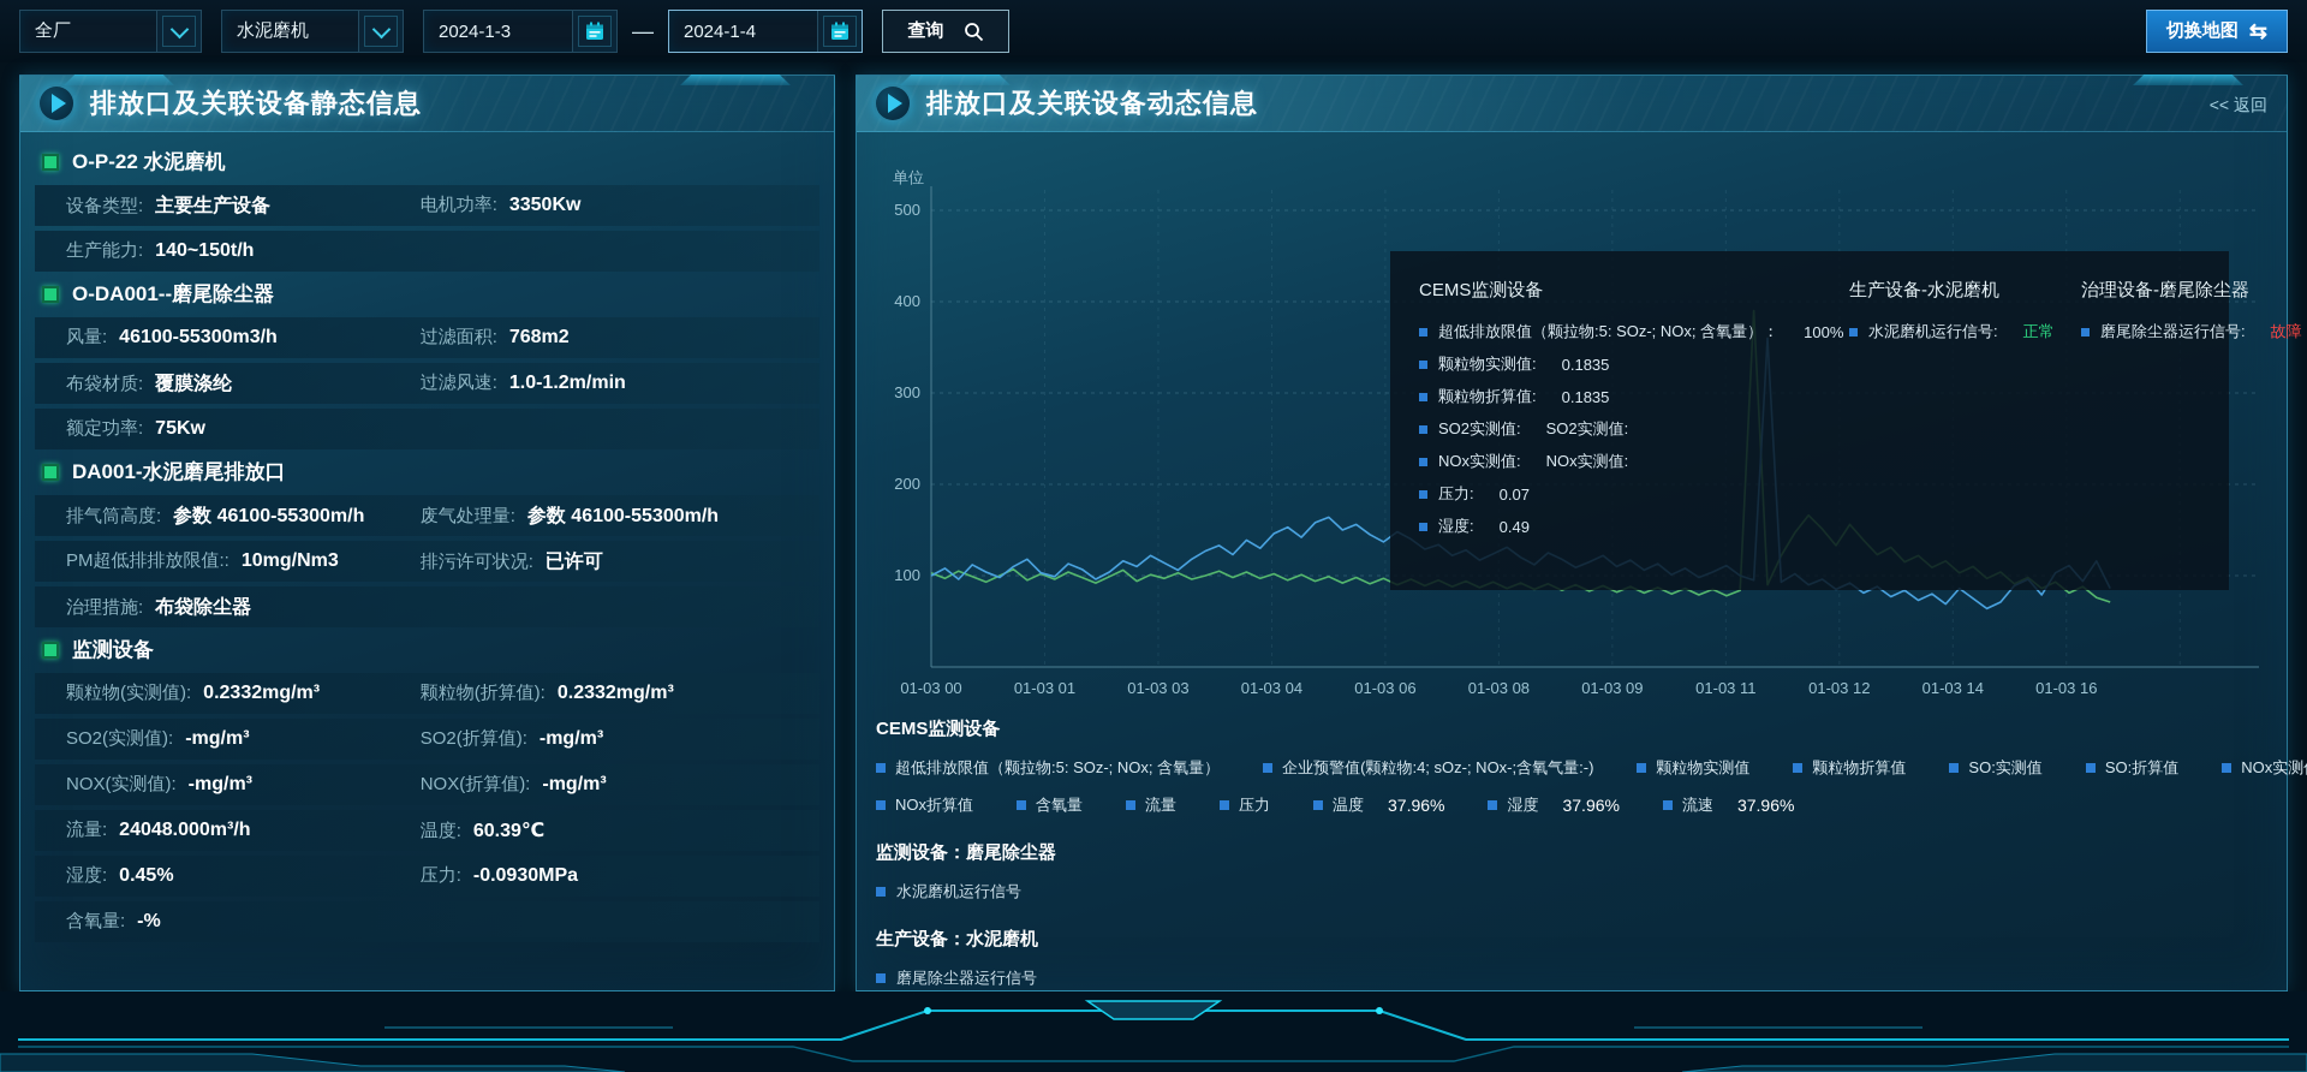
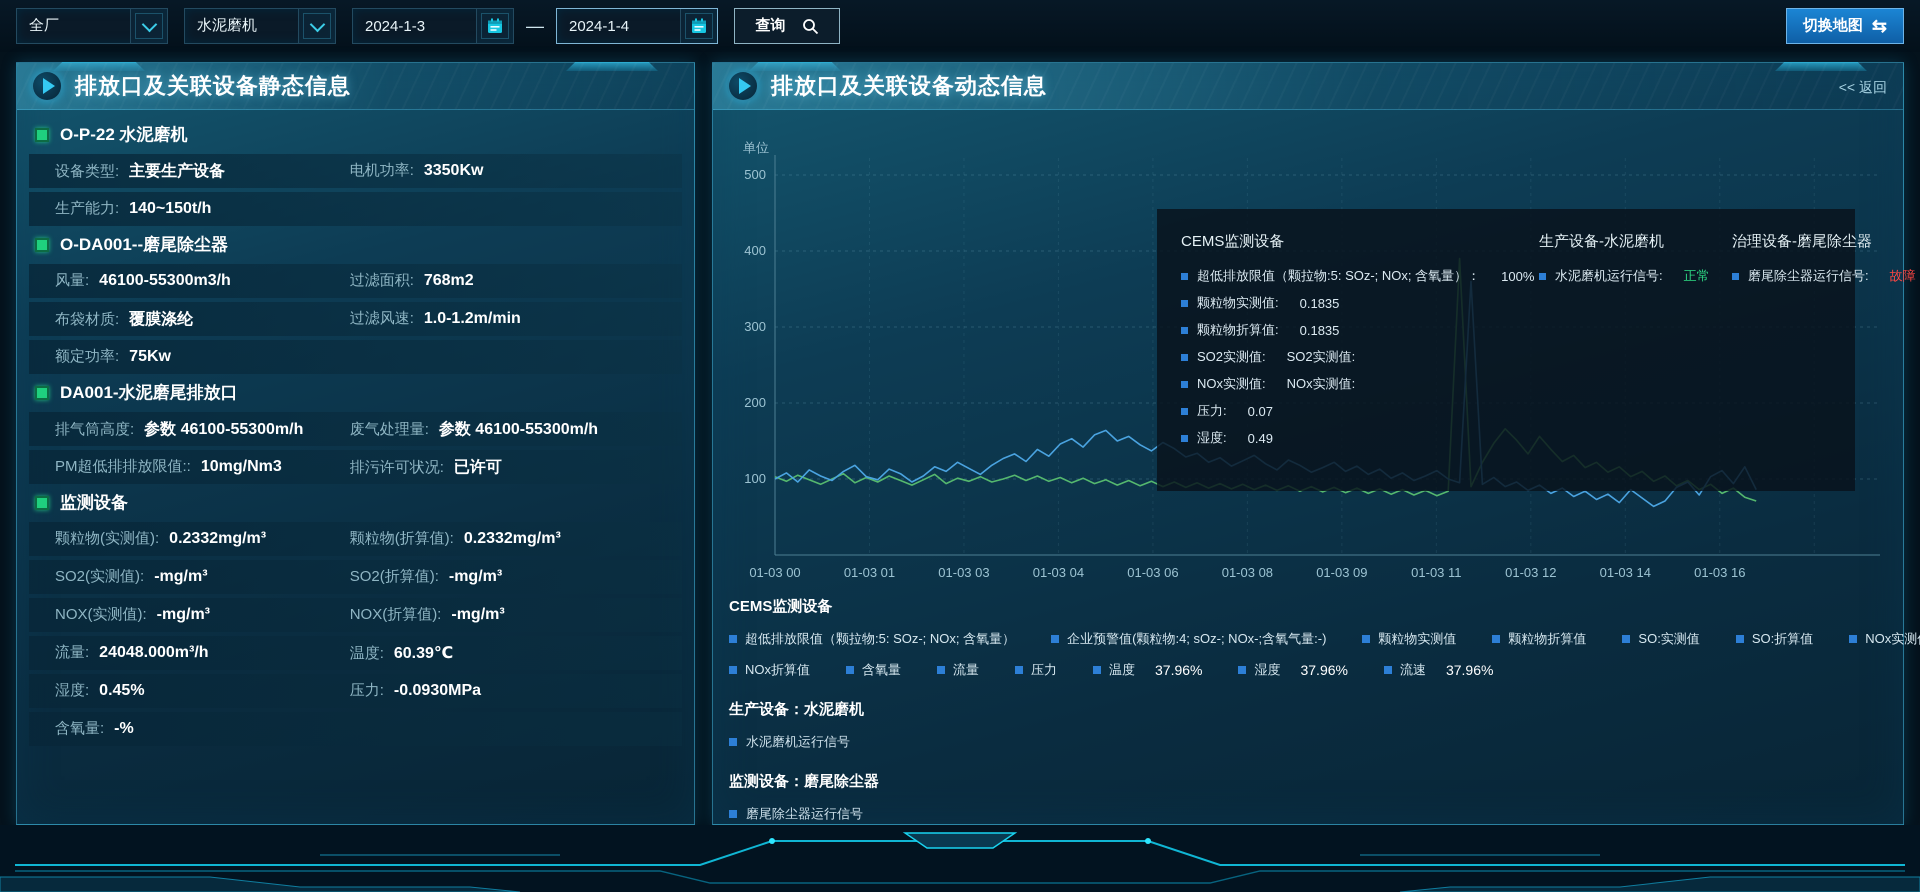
  全厂
  水泥磨机
  2024-1-3
  —
  2024-1-4
  查询
  切换地图
  ⇆
  排放口及关联设备静态信息
  O-P-22 水泥磨机
  设备类型:
  主要生产设备
  电机功率:
  3350Kw
  生产能力:
  140~150t/h
  O-DA001--磨尾除尘器
  风量:
  46100-55300m3/h
  过滤面积:
  768m2
  布袋材质:
  覆膜涤纶
  过滤风速:
  1.0-1.2m/min
  额定功率:
  75Kw
  DA001-水泥磨尾排放口
  排气筒高度:
  参数 46100-55300m/h
  废气处理量:
  参数 46100-55300m/h
  PM超低排排放限值::
  10mg/Nm3
  排污许可状况:
  已许可
- 治理措施:
- 布袋除尘器
  监测设备
  颗粒物(实测值):
  0.2332mg/m³
  颗粒物(折算值):
  0.2332mg/m³
  SO2(实测值):
  -mg/m³
  SO2(折算值):
  -mg/m³
  NOX(实测值):
  -mg/m³
  NOX(折算值):
  -mg/m³
  流量:
  24048.000m³/h
  温度:
  60.39℃
  湿度:
  0.45%
  压力:
  -0.0930MPa
  含氧量:
  -%
  排放口及关联设备动态信息
  << 返回
  100
  200
  300
  400
  500
  单位
  01-03 00
  01-03 01
  01-03 03
  01-03 04
  01-03 06
  01-03 08
  01-03 09
  01-03 11
  01-03 12
  01-03 14
  01-03 16
  CEMS监测设备
  超低排放限值（颗拉物:5: SOz-; NOx; 含氧量）：
  100%
  颗粒物实测值:
  0.1835
  颗粒物折算值:
  0.1835
  SO2实测值:
  SO2实测值:
  NOx实测值:
  NOx实测值:
  压力:
  0.07
  湿度:
  0.49
  生产设备-水泥磨机
  水泥磨机运行信号:
  正常
  治理设备-磨尾除尘器
  磨尾除尘器运行信号:
  故障
  CEMS监测设备
  超低排放限值（颗拉物:5: SOz-; NOx; 含氧量）
  企业预警值(颗粒物:4; sOz-; NOx-;含氧气量:-)
  颗粒物实测值
  颗粒物折算值
  SO:实测值
  SO:折算值
  NOx实测
  NOx折算值
  含氧量
  流量
  压力
  温度
  37.96%
  湿度
  37.96%
  流速
  37.96%
- 监测设备：磨尾除尘器
+ 生产设备：水泥磨机
  水泥磨机运行信号
- 生产设备：水泥磨机
+ 监测设备：磨尾除尘器
  磨尾除尘器运行信号
